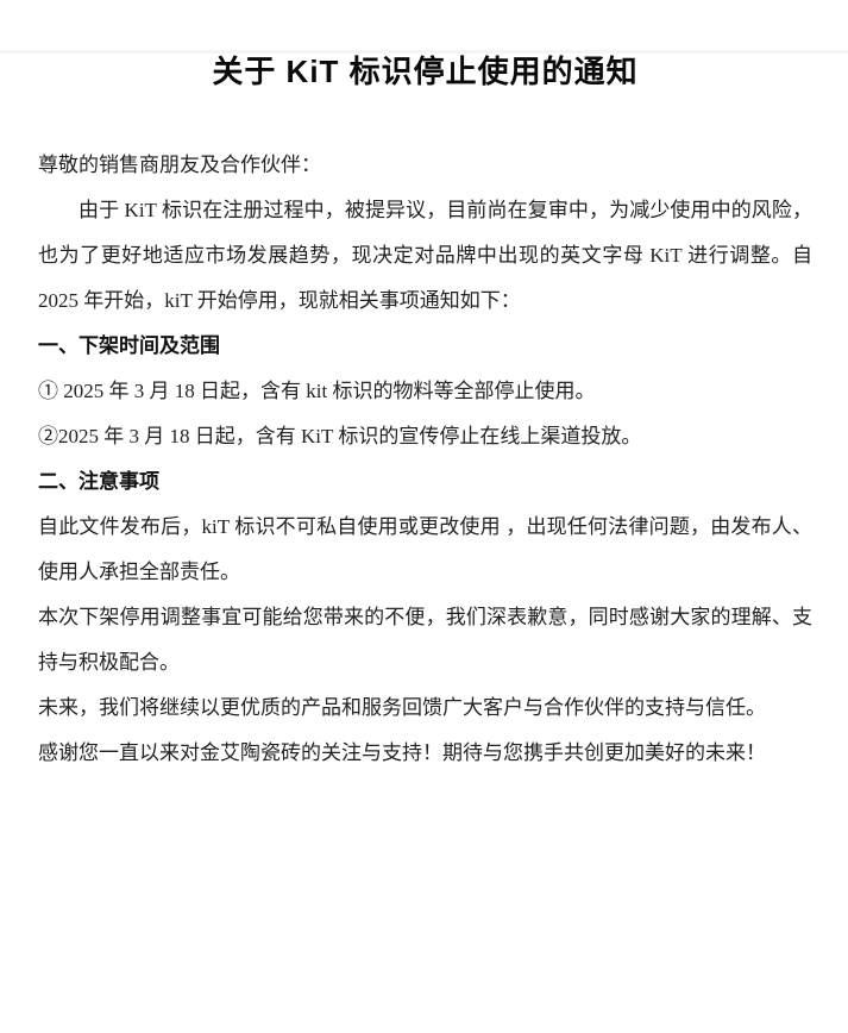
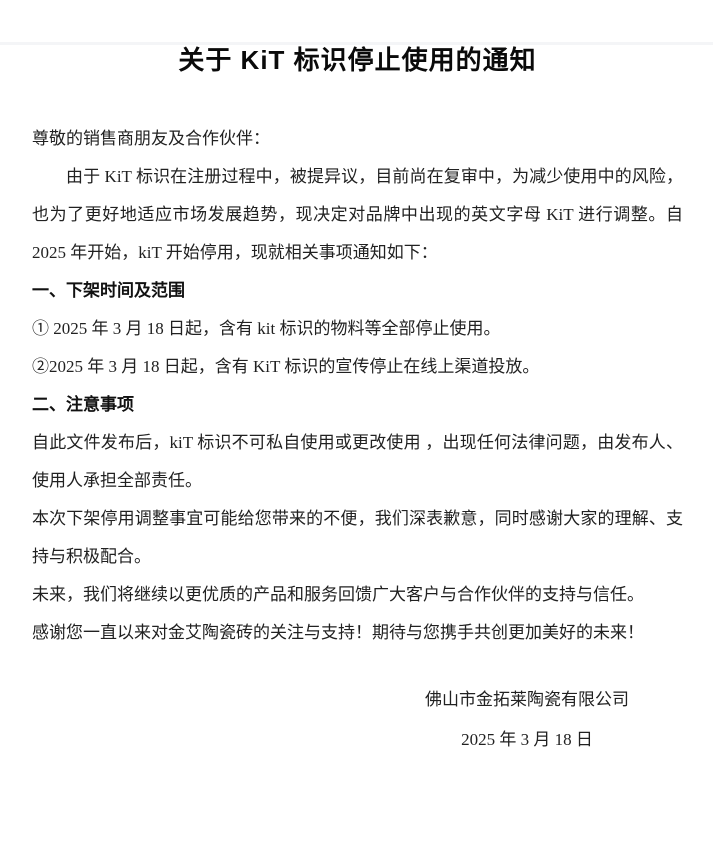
  关于 KiT 标识停止使用的通知
  尊敬的销售商朋友及合作伙伴：
  由于 KiT 标识在注册过程中，被提异议，目前尚在复审中，为减少使用中的风险，也为了更好地适应市场发展趋势，现决定对品牌中出现的英文字母 KiT 进行调整。自 2025 年开始，kiT 开始停用，现就相关事项通知如下：
  一、下架时间及范围
  ① 2025 年 3 月 18 日起，含有 kit 标识的物料等全部停止使用。
  ②2025 年 3 月 18 日起，含有 KiT 标识的宣传停止在线上渠道投放。
  二、注意事项
  自此文件发布后，kiT 标识不可私自使用或更改使用 ，出现任何法律问题，由发布人、使用人承担全部责任。
  本次下架停用调整事宜可能给您带来的不便，我们深表歉意，同时感谢大家的理解、支持与积极配合。
  未来，我们将继续以更优质的产品和服务回馈广大客户与合作伙伴的支持与信任。
  感谢您一直以来对金艾陶瓷砖的关注与支持！期待与您携手共创更加美好的未来！
+ 佛山市金拓莱陶瓷有限公司
+ 2025 年 3 月 18 日
